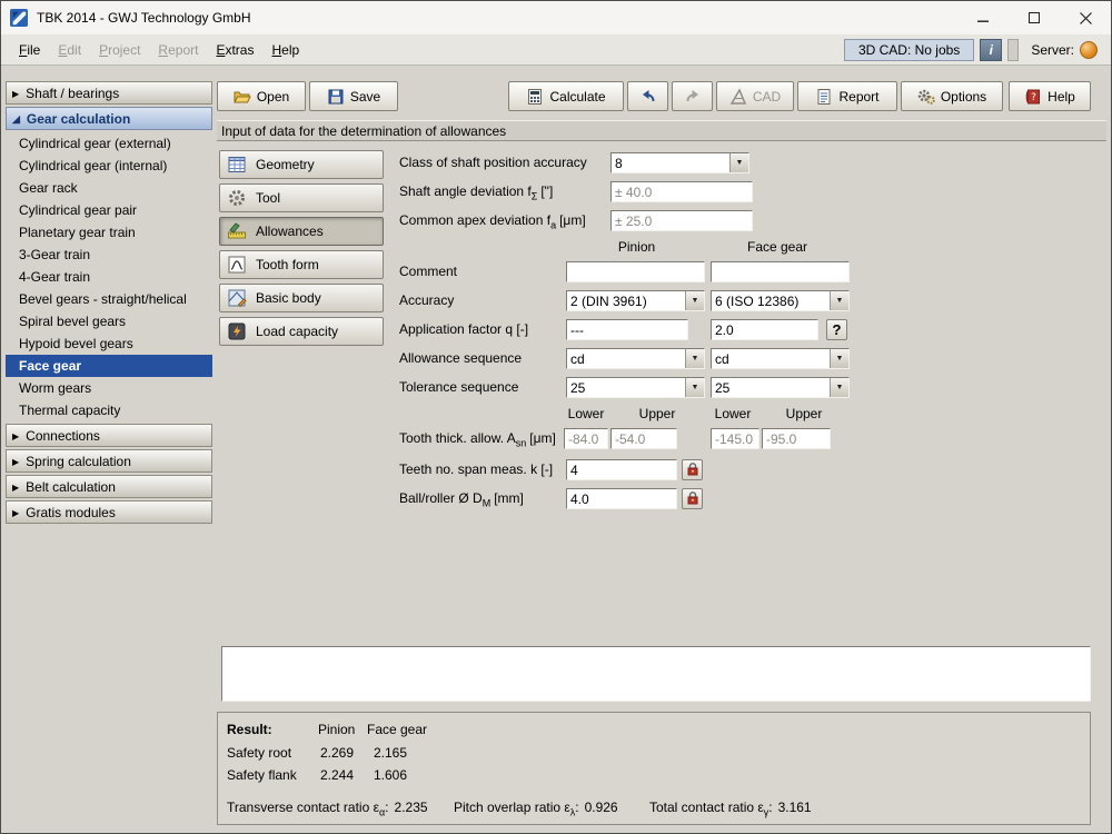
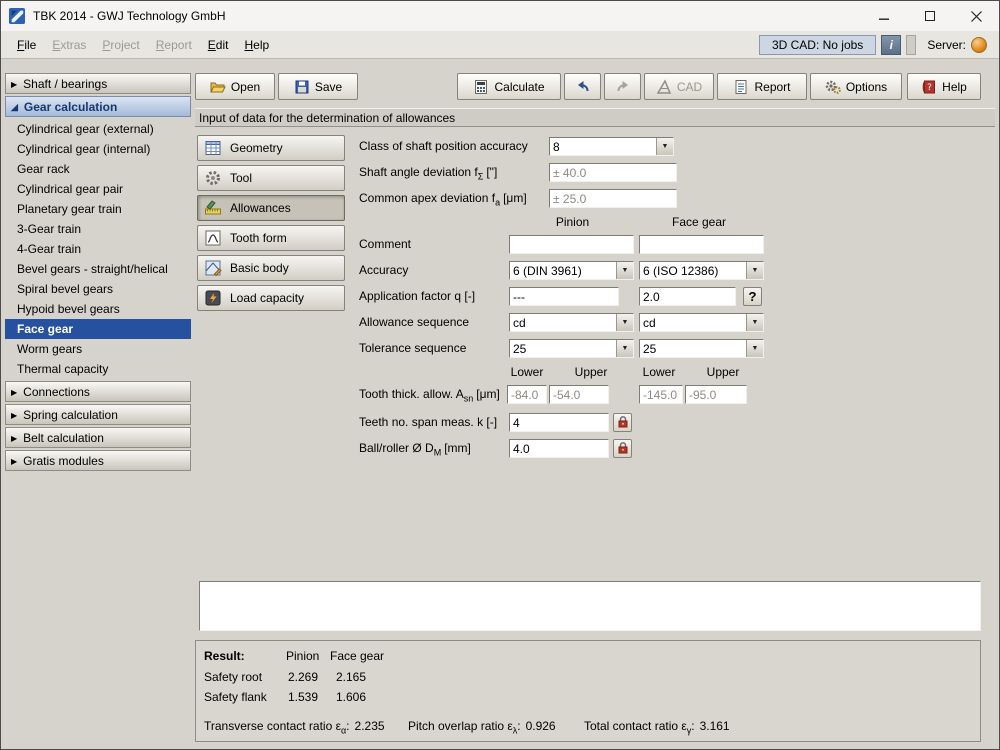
  TBK 2014 - GWJ Technology GmbH
  File
- Edit
+ Extras
  Project
  Report
- Extras
+ Edit
  Help
  3D CAD: No jobs
  i
  Server:
  Shaft / bearings
  Gear calculation
  Cylindrical gear (external)
  Cylindrical gear (internal)
  Gear rack
  Cylindrical gear pair
  Planetary gear train
  3-Gear train
  4-Gear train
  Bevel gears - straight/helical
  Spiral bevel gears
  Hypoid bevel gears
  Face gear
  Worm gears
  Thermal capacity
  Connections
  Spring calculation
  Belt calculation
  Gratis modules
  Open
  Save
  Calculate
  CAD
  Report
  Options
  ?
  Help
  Input of data for the determination of allowances
  Geometry
  Tool
  Allowances
  Tooth form
  Basic body
  Load capacity
  Class of shaft position accuracy
  8
  Shaft angle deviation fΣ ["]
  ± 40.0
  Common apex deviation fa [μm]
  ± 25.0
  Pinion
  Face gear
  Comment
  Accuracy
- 2 (DIN 3961)
+ 6 (DIN 3961)
  6 (ISO 12386)
  Application factor q [-]
  ---
  2.0
  ?
  Allowance sequence
  cd
  cd
  Tolerance sequence
  25
  25
  Lower
  Upper
  Lower
  Upper
  Tooth thick. allow. Asn [μm]
  -84.0
  -54.0
  -145.0
  -95.0
  Teeth no. span meas. k [-]
  4
  Ball/roller Ø DM [mm]
  4.0
  Result:
  Pinion
  Face gear
  Safety root
  2.269
  2.165
  Safety flank
- 2.244
+ 1.539
  1.606
  Transverse contact ratio εα: 2.235
  Pitch overlap ratio ελ: 0.926
  Total contact ratio εγ: 3.161
